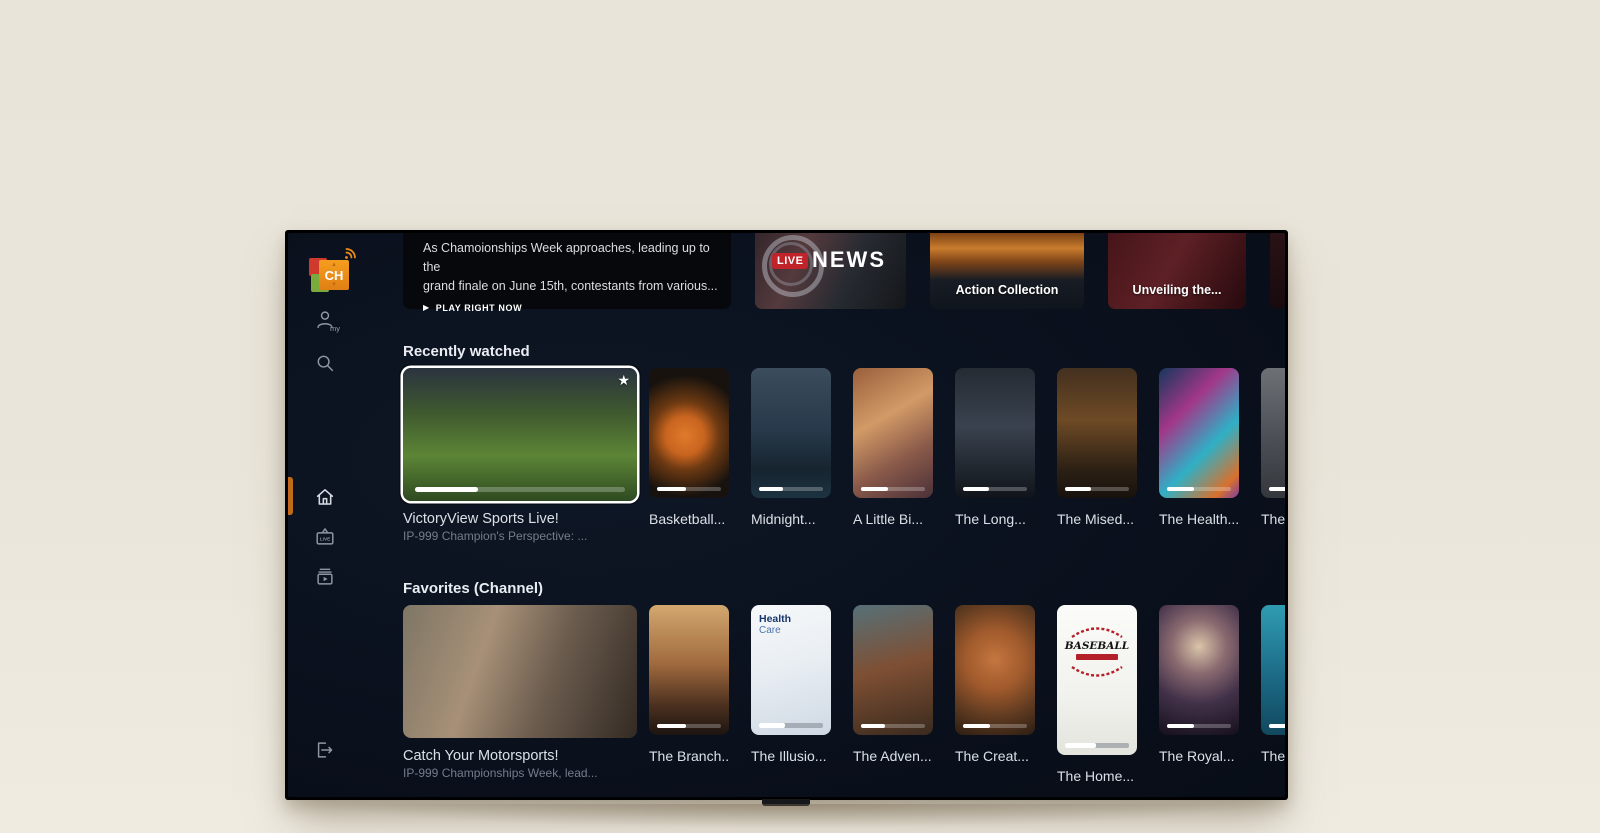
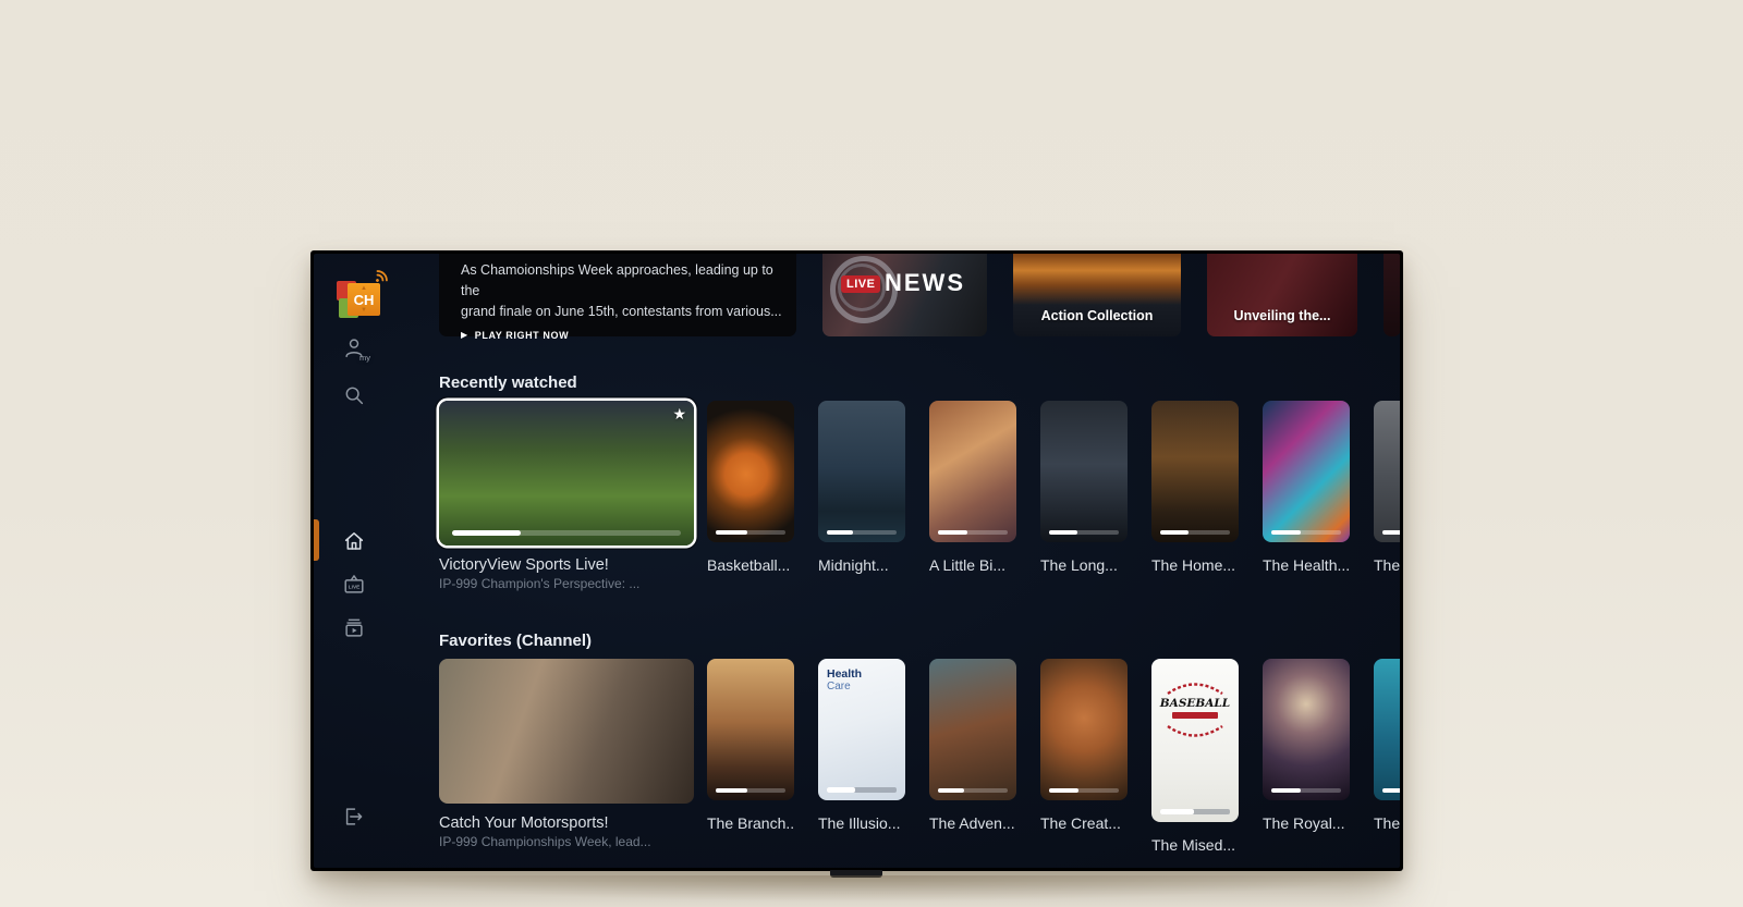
  CH
  my
  As Chamoionships Week approaches, leading up to the
  grand finale on June 15th, contestants from various...
  ▶
  PLAY RIGHT NOW
  LIVE
  NEWS
  Action Collection
  Unveiling the...
  Recently watched
  ★
  VictoryView Sports Live!
  IP-999 Champion's Perspective: ...
  Basketball...
  Midnight...
  A Little Bi...
  The Long...
- The Mised...
+ The Home...
  The Health...
  The
  Favorites (Channel)
  Catch Your Motorsports!
  IP-999 Championships Week, lead...
  The Branch..
  Health
  Care
  The Illusio...
  The Adven...
  The Creat...
  BASEBALL
- The Home...
+ The Mised...
  The Royal...
  The
